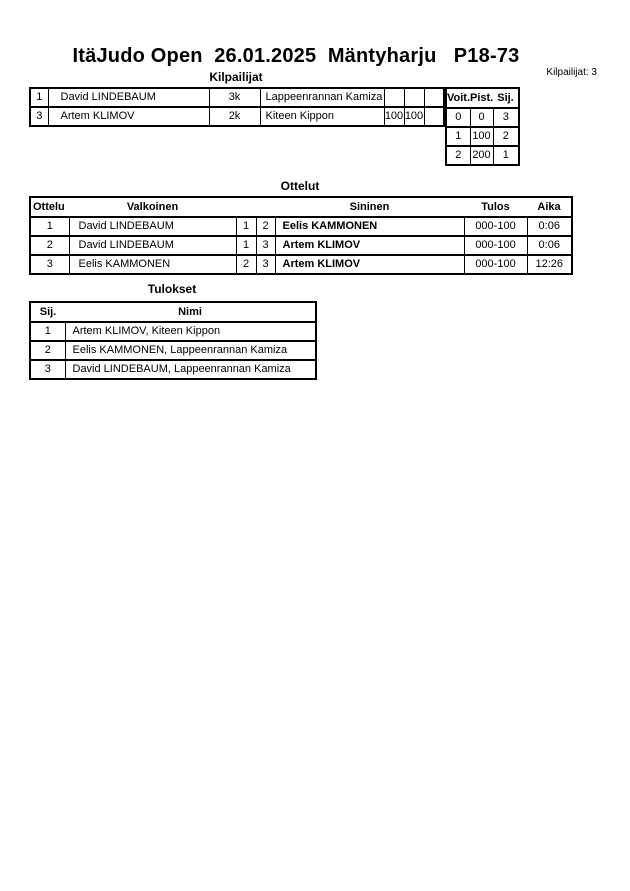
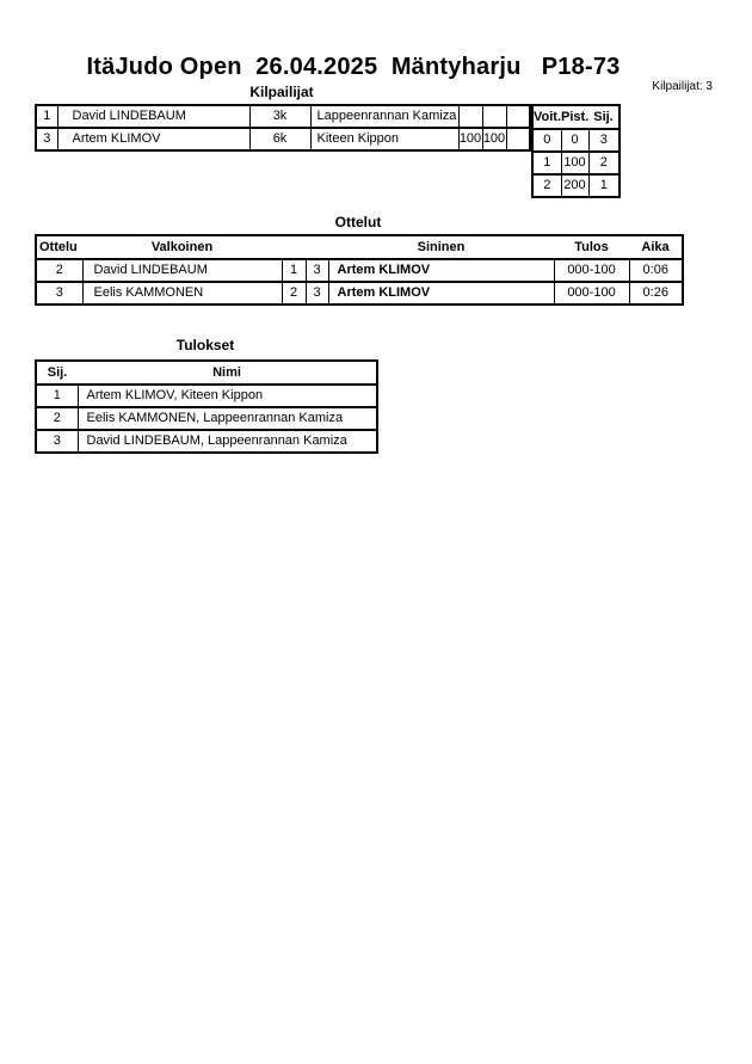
- ItäJudo Open 26.01.2025 Mäntyharju P18-73
+ ItäJudo Open 26.04.2025 Mäntyharju P18-73
  Kilpailijat: 3
  Kilpailijat
  1	David LINDEBAUM	3k	Lappeenrannan Kamiza
- 3	Artem KLIMOV	2k	Kiteen Kippon	100	100
+ 3	Artem KLIMOV	6k	Kiteen Kippon	100	100
  Voit.	Pist.	Sij.
  0	0	3
  1	100	2
  2	200	1
  Ottelut
  Ottelu	Valkoinen			Sininen	Tulos	Aika
- 1	David LINDEBAUM	1	2	Eelis KAMMONEN	000-100	0:06
  2	David LINDEBAUM	1	3	Artem KLIMOV	000-100	0:06
- 3	Eelis KAMMONEN	2	3	Artem KLIMOV	000-100	12:26
+ 3	Eelis KAMMONEN	2	3	Artem KLIMOV	000-100	0:26
  Tulokset
  Sij.	Nimi
  1	Artem KLIMOV, Kiteen Kippon
  2	Eelis KAMMONEN, Lappeenrannan Kamiza
  3	David LINDEBAUM, Lappeenrannan Kamiza
